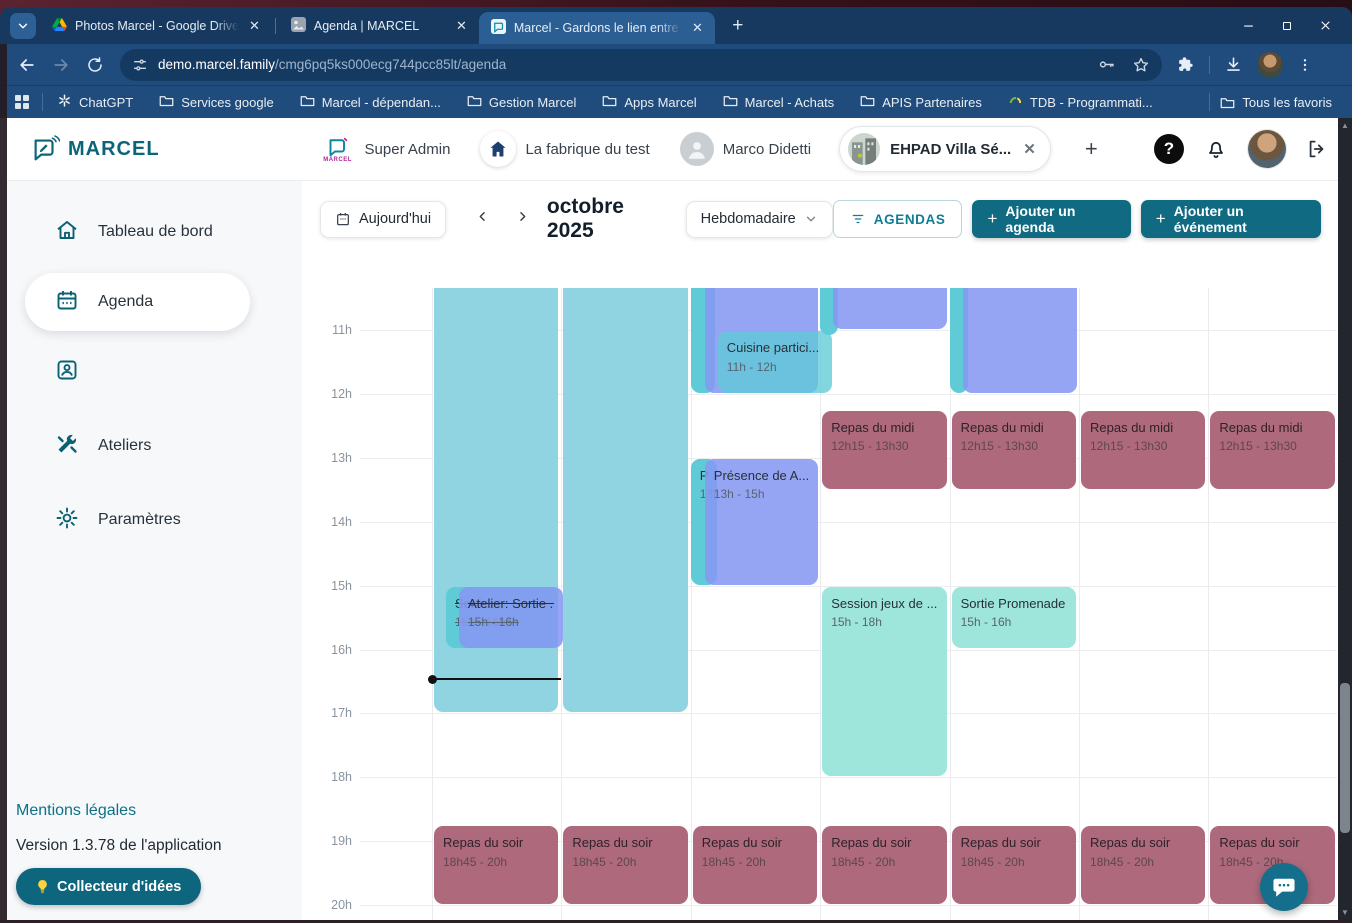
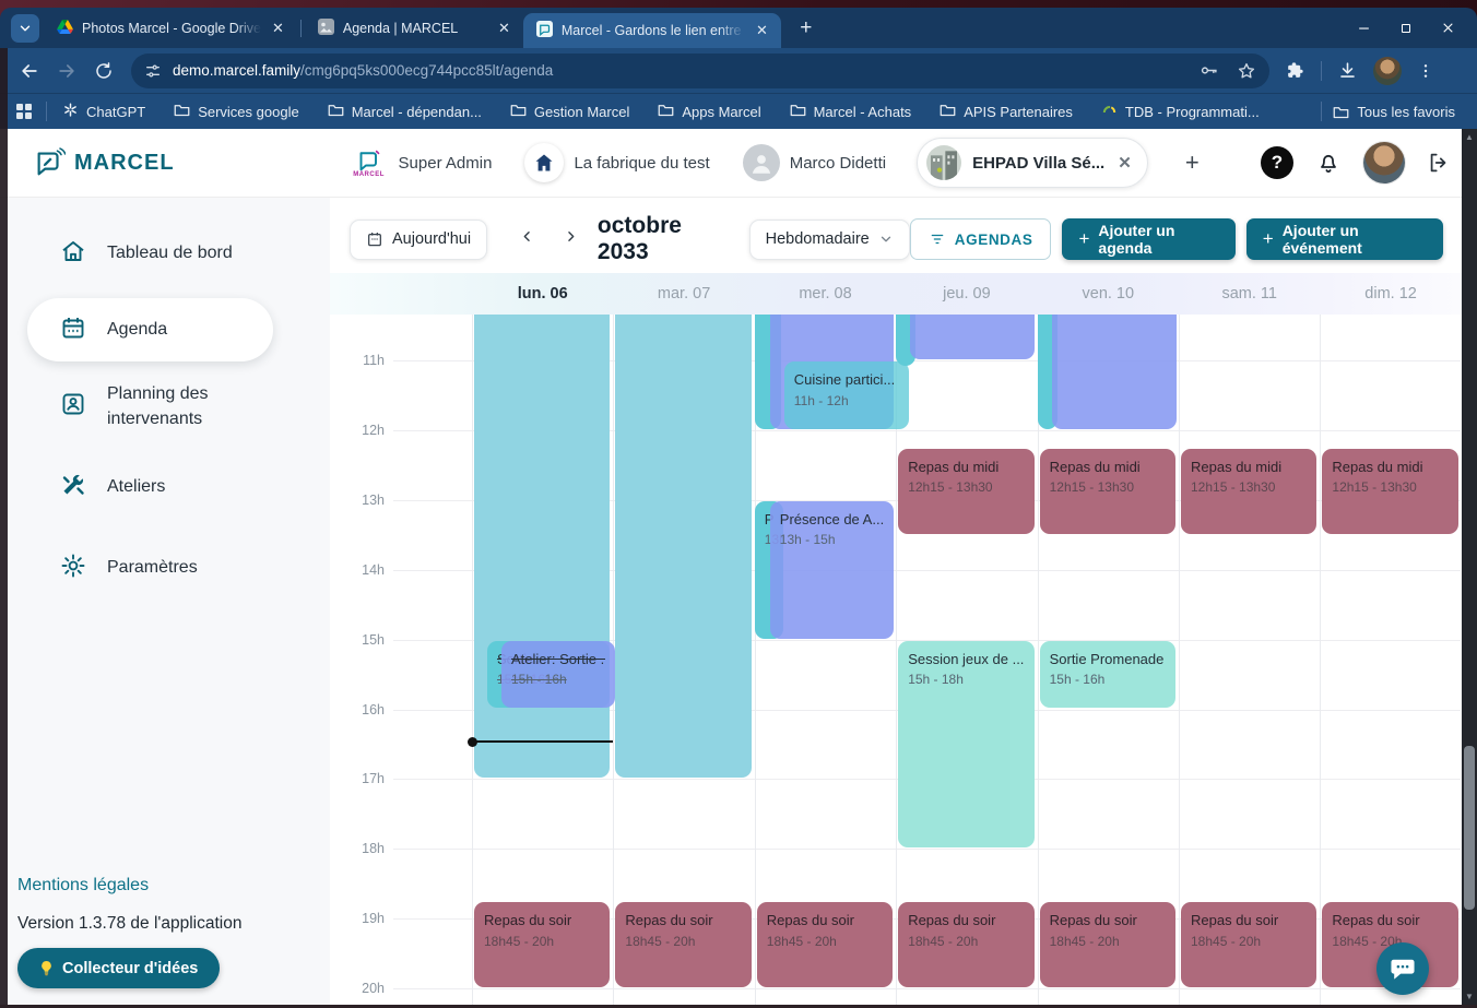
  Photos Marcel - Google Drive
  ✕
  Agenda | MARCEL
  ✕
  Marcel - Gardons le lien entre
  ✕
  +
  demo.marcel.family/cmg6pq5ks000ecg744pcc85lt/agenda
  ChatGPT
  Services google
  Marcel - dépendan...
  Gestion Marcel
  Apps Marcel
  Marcel - Achats
  APIS Partenaires
  TDB - Programmati...
  Tous les favoris
  MARCEL
  Super Admin
  La fabrique du test
  Marco Didetti
  EHPAD Villa Sé...
  ✕
  +
  ?
  Tableau de bord
  Agenda
+ Planning des intervenants
  Ateliers
  Paramètres
  Mentions légales
  Version 1.3.78 de l'application
  Collecteur d'idées
  Aujourd'hui
- octobre 2025
+ octobre 2033
  Hebdomadaire
  AGENDAS
  +
  Ajouter un agenda
  +
  Ajouter un événement
+ lun. 06
+ mar. 07
+ mer. 08
+ jeu. 09
+ ven. 10
+ sam. 11
+ dim. 12
  11h
  12h
  13h
  14h
  15h
  16h
  17h
  18h
  19h
  20h
  Sortie...
  15h - 16h
  Atelier: Sortie .
  15h - 16h
  Repas du soir
  18h45 - 20h
  Repas du soir
  18h45 - 20h
  Cuisine partici...
  11h - 12h
  Présence de A...
  13h - 15h
  Repas du soir
  18h45 - 20h
  Repas du midi
  12h15 - 13h30
  Session jeux de ...
  15h - 18h
  Repas du soir
  18h45 - 20h
  Repas du midi
  12h15 - 13h30
  Sortie Promenade
  15h - 16h
  Repas du soir
  18h45 - 20h
  Repas du midi
  12h15 - 13h30
  Repas du soir
  18h45 - 20h
  Repas du midi
  12h15 - 13h30
  Repas du soir
  18h45 - 20h
  ▲
  ▼
